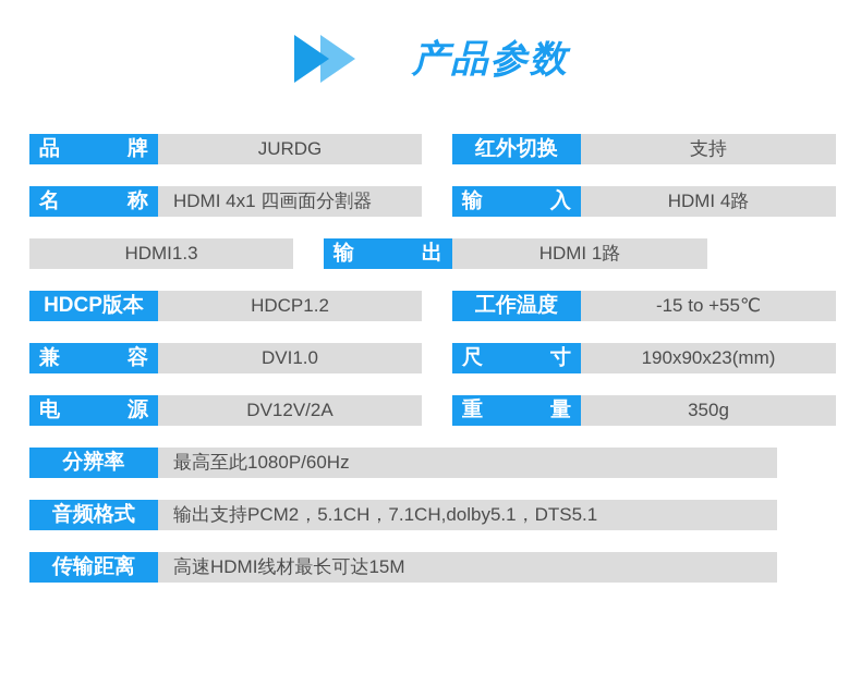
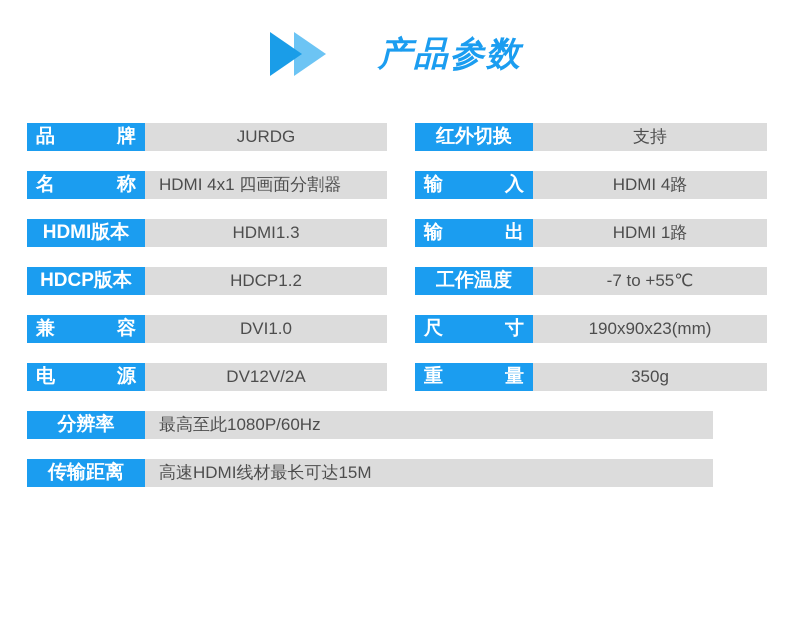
  产品参数
  品
  牌
  JURDG
  红外切换
  支持
  名
  称
  HDMI 4x1 四画面分割器
  输
  入
  HDMI 4路
+ HDMI版本
  HDMI1.3
  输
  出
  HDMI 1路
  HDCP版本
  HDCP1.2
  工作温度
- -15 to +55℃
+ -7 to +55℃
  兼
  容
  DVI1.0
  尺
  寸
  190x90x23(mm)
  电
  源
  DV12V/2A
  重
  量
  350g
  分辨率
  最高至此1080P/60Hz
- 音频格式
- 输出支持PCM2，5.1CH，7.1CH,dolby5.1，DTS5.1
  传输距离
  高速HDMI线材最长可达15M
